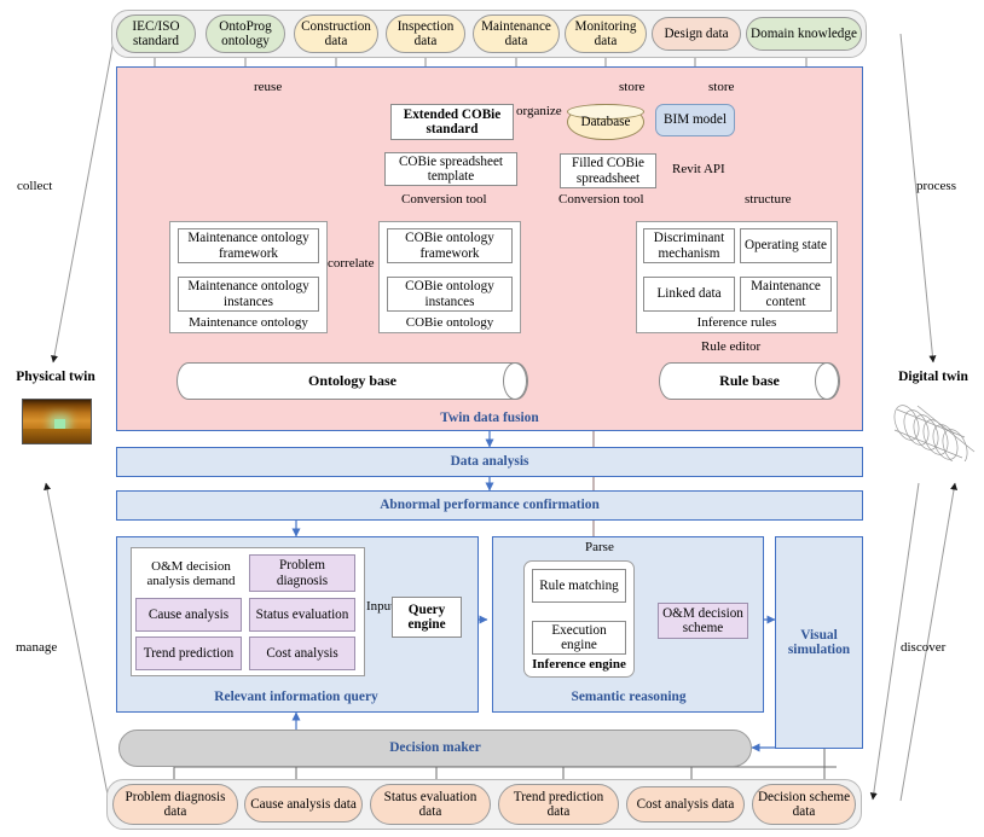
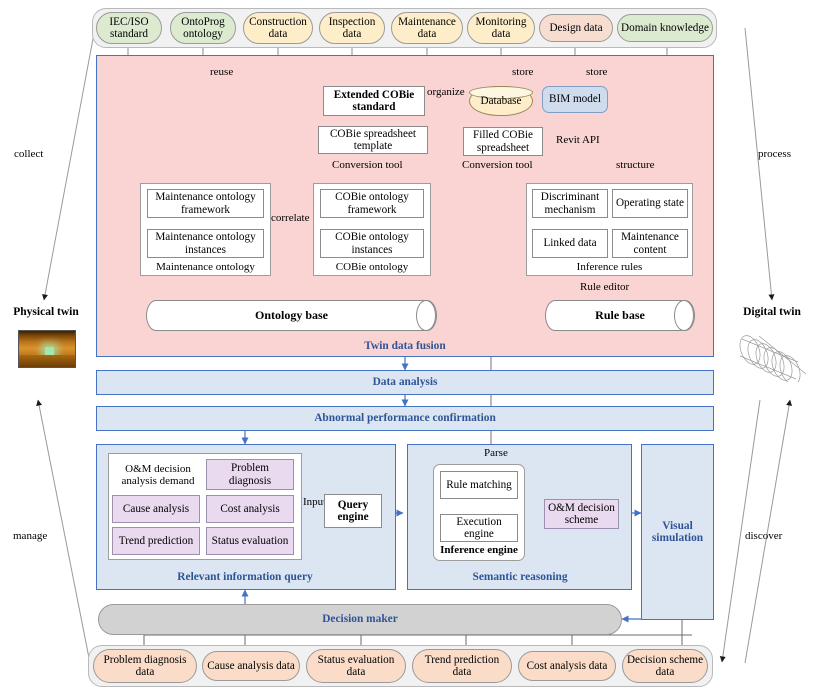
  IEC/ISO standard
  OntoProg ontology
  Construction data
  Inspection data
  Maintenance data
  Monitoring data
  Design data
  Domain knowledge
  Twin data fusion
  reuse
  store
  store
  organize
  Extended COBie standard
  Database
  BIM model
  COBie spreadsheet template
  Filled COBie spreadsheet
  Revit API
  Conversion tool
  Conversion tool
  structure
  Maintenance ontology framework
  Maintenance ontology instances
  Maintenance ontology
  COBie ontology framework
  COBie ontology instances
  COBie ontology
  correlate
  Discriminant mechanism
  Operating state
  Linked data
  Maintenance content
  Inference rules
  Rule editor
  Ontology base
  Rule base
  Data analysis
  Abnormal performance confirmation
  Relevant information query
  O&M decision analysis demand
  Problem diagnosis
  Cause analysis
- Status evaluation
+ Cost analysis
  Trend prediction
- Cost analysis
+ Status evaluation
  Inpu
  Query engine
  Semantic reasoning
  Parse
  Rule matching
  Execution engine
  Inference engine
  O&M decision scheme
  Visual simulation
  Decision maker
  Problem diagnosis data
  Cause analysis data
  Status evaluation data
  Trend prediction data
  Cost analysis data
  Decision scheme data
  collect
  process
  manage
  discover
  Physical twin
  Digital twin
